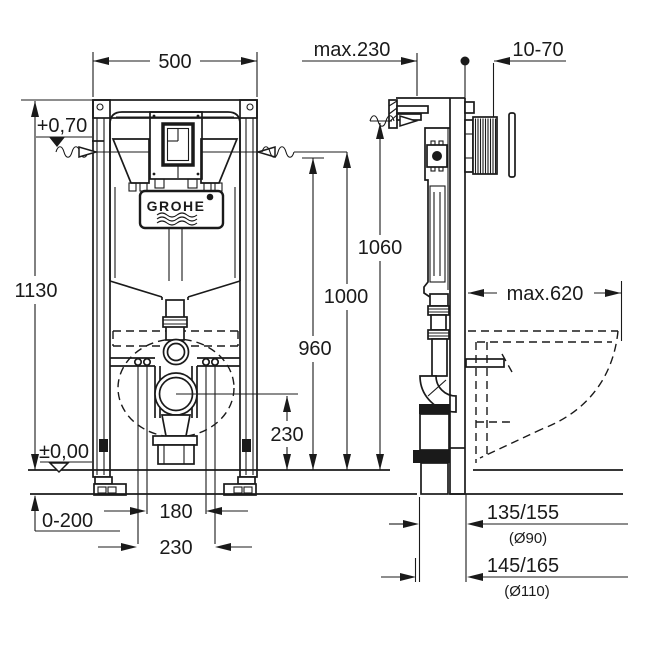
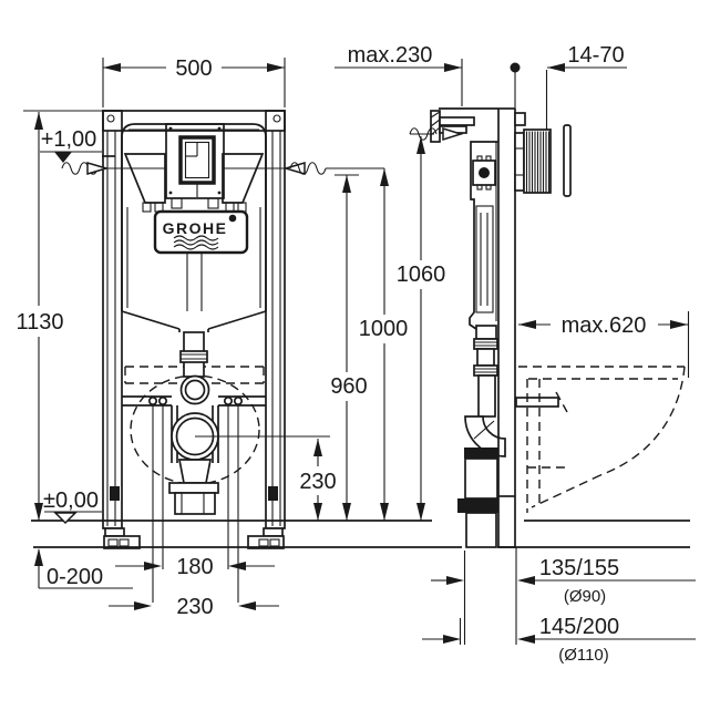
  GROHE
  500
  max.230
- 10-70
+ 14-70
  1130
- +0,70
+ +1,00
  960
  1000
  1060
  230
  ±0,00
  0-200
  180
  230
  max.620
  135/155
  (Ø90)
- 145/165
+ 145/200
  (Ø110)
